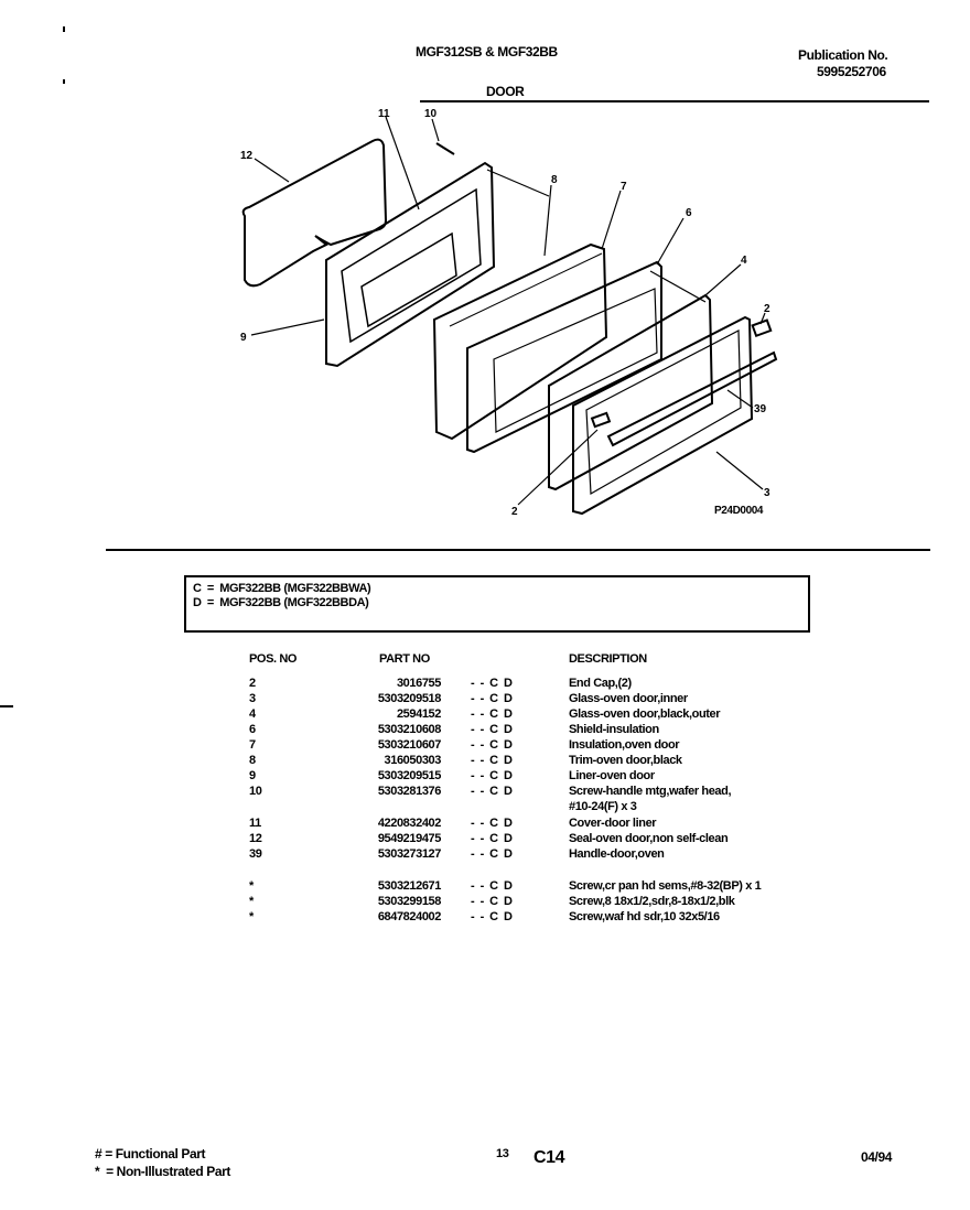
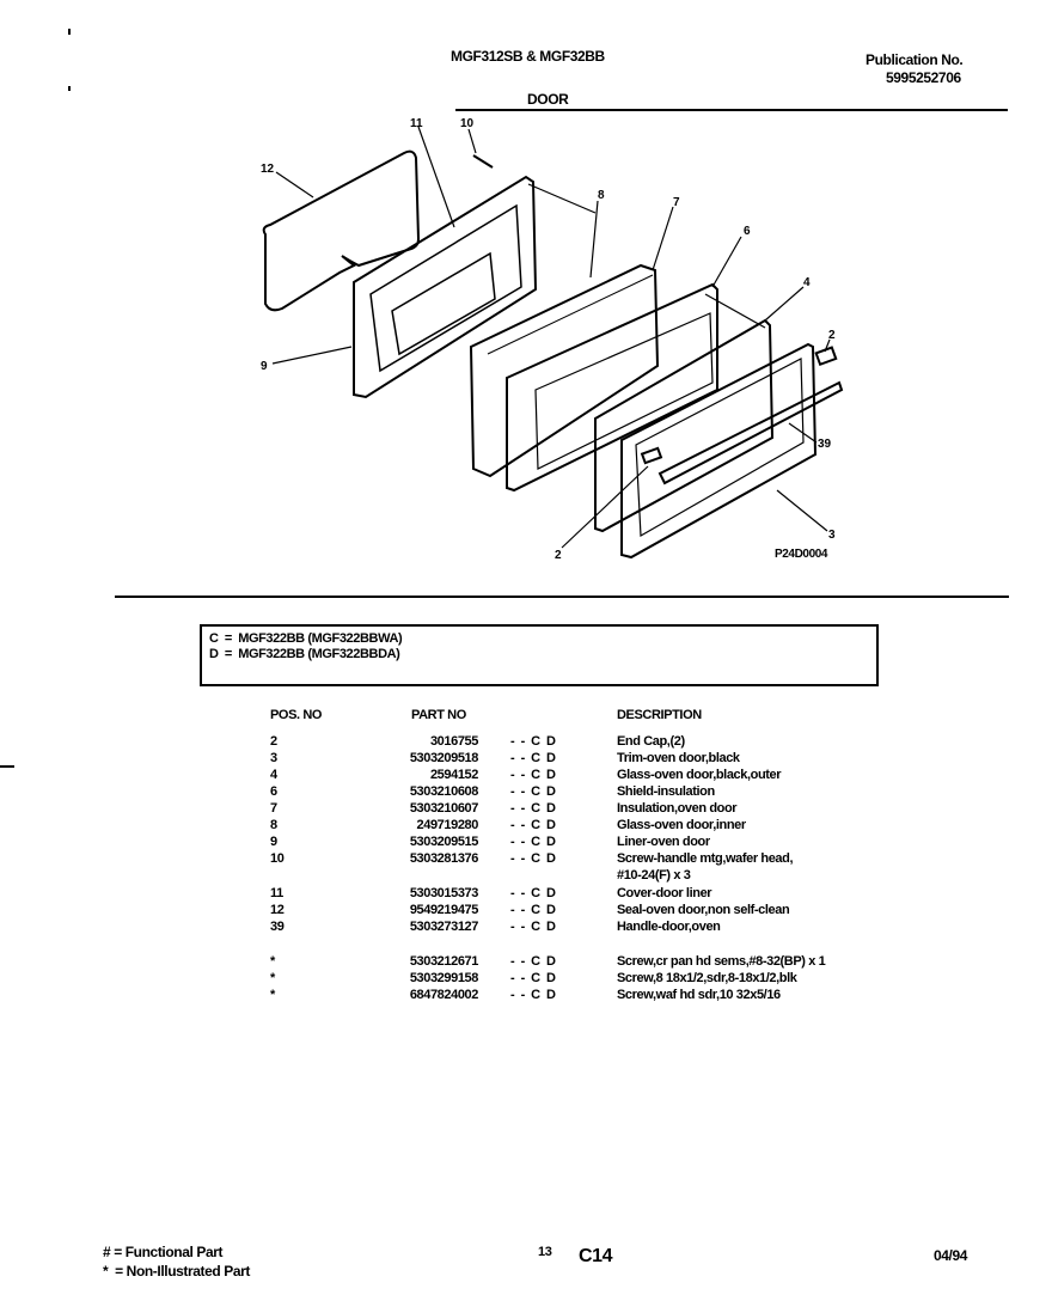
  MGF312SB & MGF32BB
  Publication No.
  5995252706
  DOOR
  12
  11
  10
  9
  8
  7
  6
  4
  2
  39
  3
  2
  P24D0004
  C = MGF322BB (MGF322BBWA)
  D = MGF322BB (MGF322BBDA)
  POS. NO
  PART NO
  DESCRIPTION
  2
  3
  4
  6
  7
  8
  9
  10
  11
  12
  39
  *
  *
  *
  3016755
  5303209518
  2594152
  5303210608
  5303210607
- 316050303
+ 249719280
  5303209515
  5303281376
- 4220832402
+ 5303015373
  9549219475
  5303273127
  5303212671
  5303299158
  6847824002
  - - C D
  - - C D
  - - C D
  - - C D
  - - C D
  - - C D
  - - C D
  - - C D
  - - C D
  - - C D
  - - C D
  - - C D
  - - C D
  - - C D
  End Cap,(2)
- Glass-oven door,inner
+ Trim-oven door,black
  Glass-oven door,black,outer
  Shield-insulation
  Insulation,oven door
- Trim-oven door,black
+ Glass-oven door,inner
  Liner-oven door
  Screw-handle mtg,wafer head,
  #10-24(F) x 3
  Cover-door liner
  Seal-oven door,non self-clean
  Handle-door,oven
  Screw,cr pan hd sems,#8-32(BP) x 1
  Screw,8 18x1/2,sdr,8-18x1/2,blk
  Screw,waf hd sdr,10 32x5/16
  # = Functional Part
  * = Non-Illustrated Part
  13
  C14
  04/94
